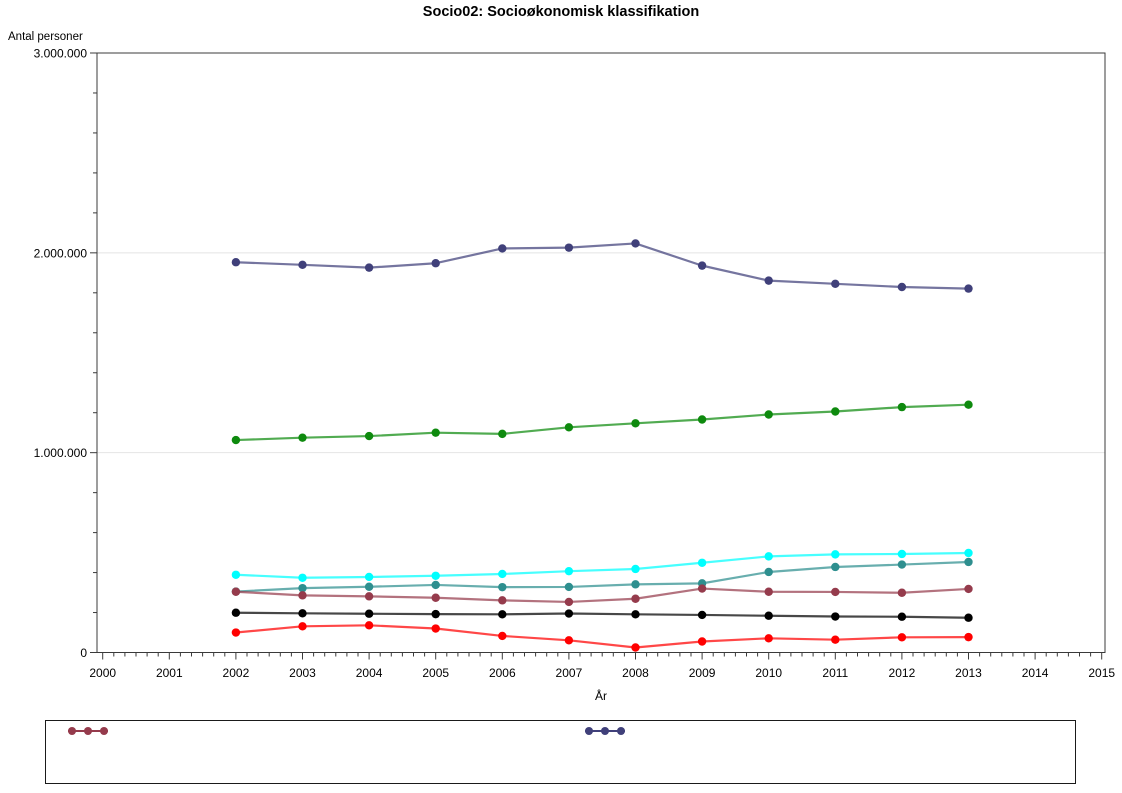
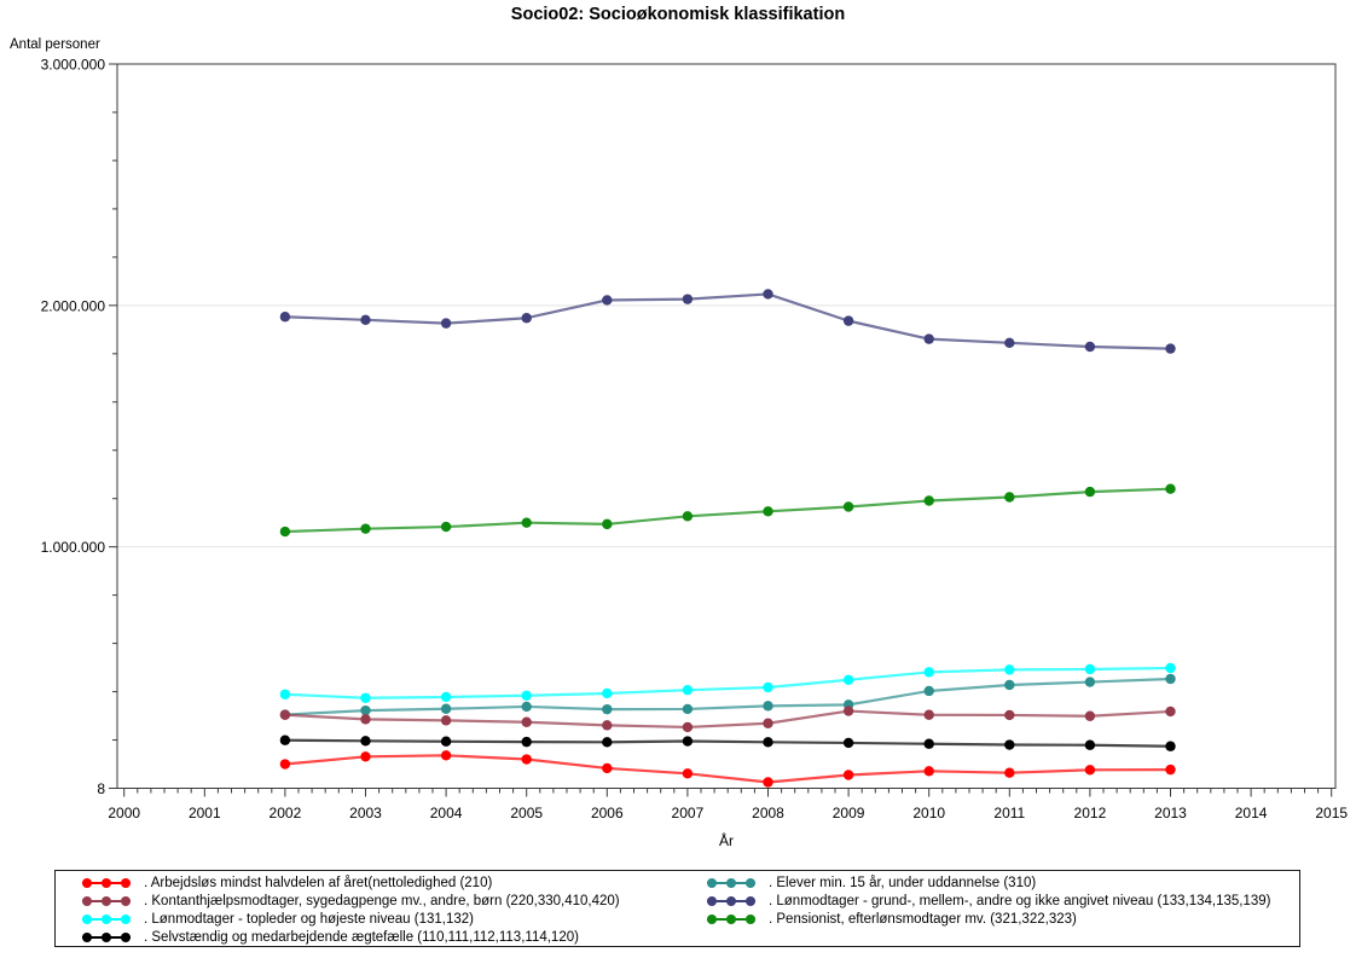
  Socio02: Socioøkonomisk klassifikation
  Antal personer
- 0
+ 8
  1.000.000
  2.000.000
  3.000.000
  2000
  2001
  2002
  2003
  2004
  2005
  2006
  2007
  2008
  2009
  2010
  2011
  2012
  2013
  2014
  2015
  År
+ . Arbejdsløs mindst halvdelen af året(nettoledighed (210)
+ . Kontanthjælpsmodtager, sygedagpenge mv., andre, børn (220,330,410,420)
+ . Lønmodtager - topleder og højeste niveau (131,132)
+ . Selvstændig og medarbejdende ægtefælle (110,111,112,113,114,120)
+ . Elever min. 15 år, under uddannelse (310)
+ . Lønmodtager - grund-, mellem-, andre og ikke angivet niveau (133,134,135,139)
+ . Pensionist, efterlønsmodtager mv. (321,322,323)
